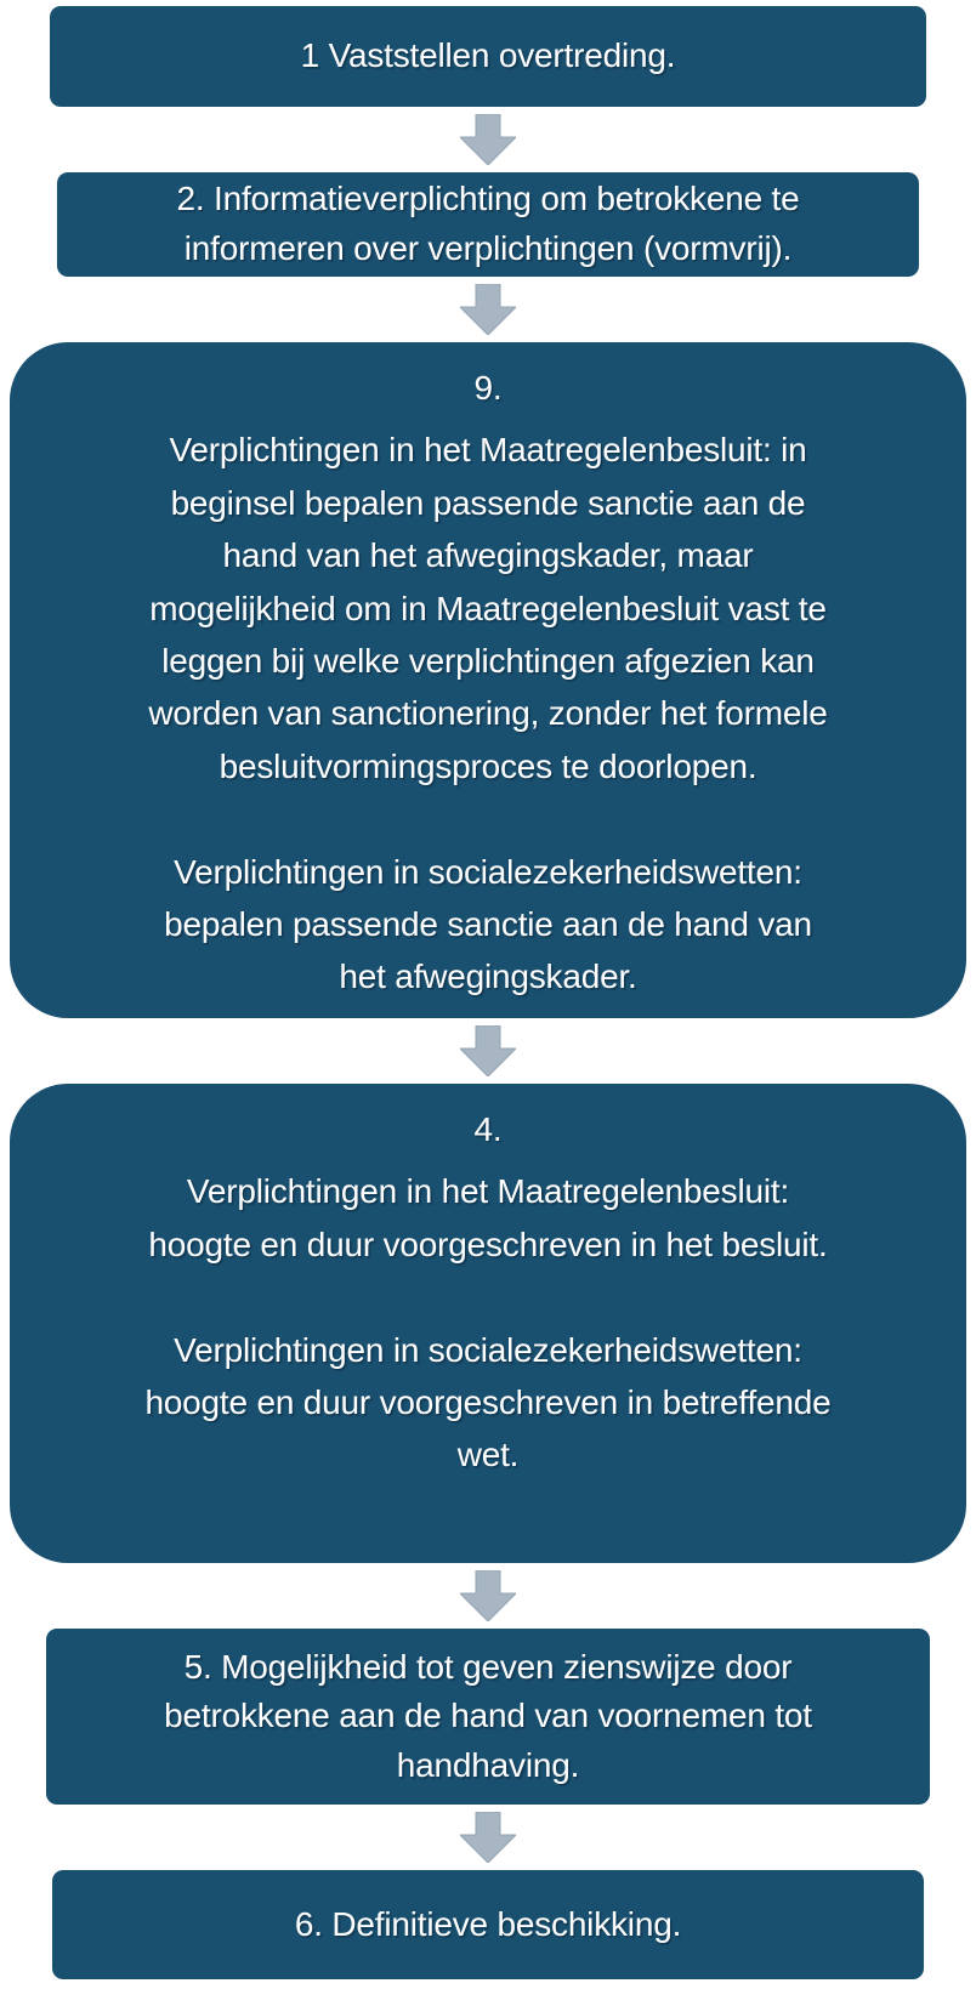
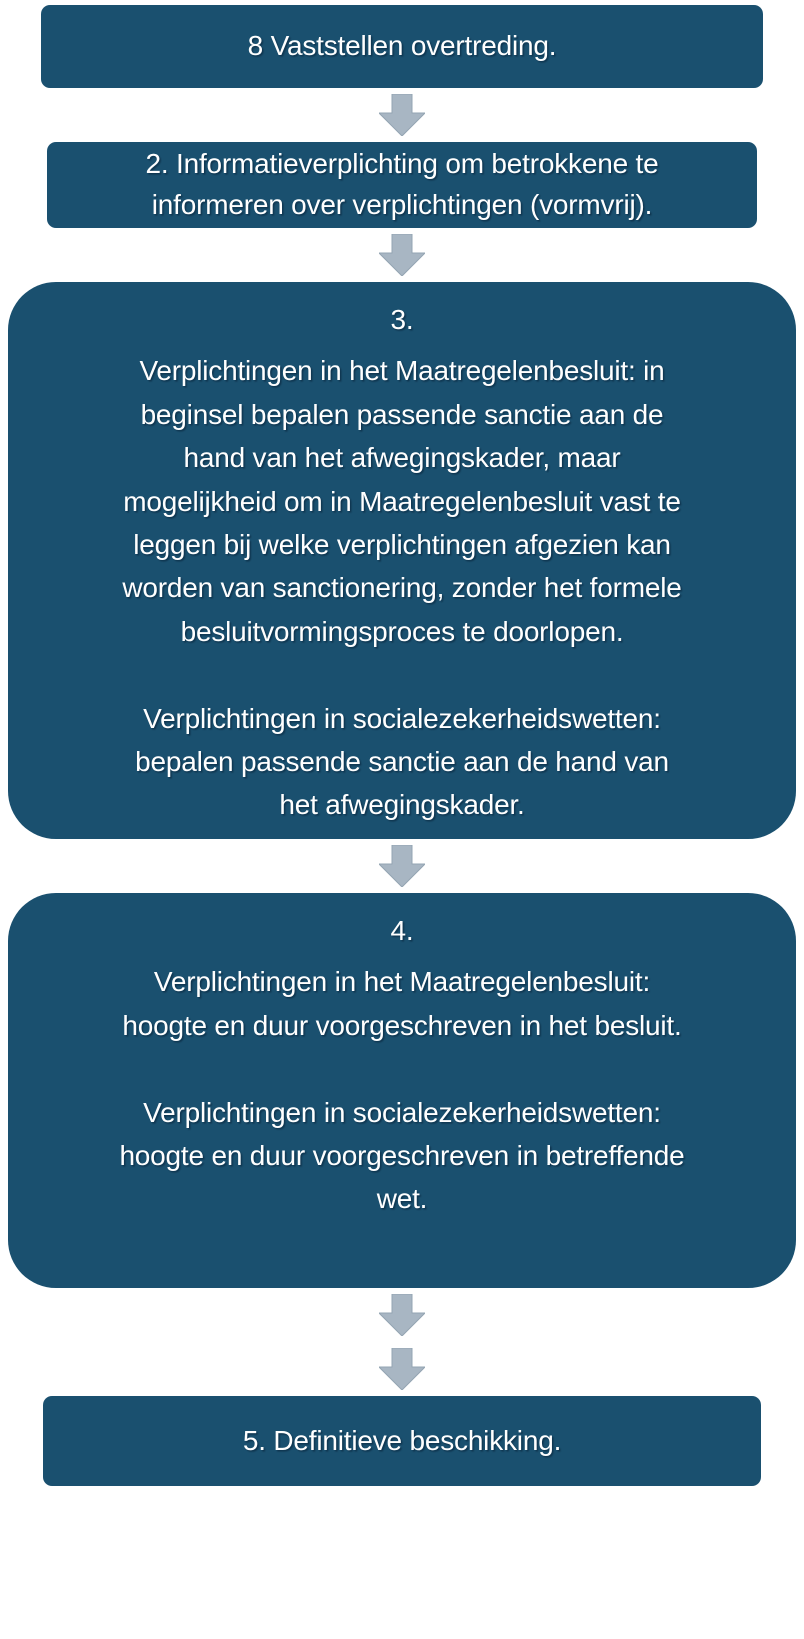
- 1 Vaststellen overtreding.
+ 8 Vaststellen overtreding.
  2. Informatieverplichting om betrokkene te
  informeren over verplichtingen (vormvrij).
- 9.
+ 3.
  Verplichtingen in het Maatregelenbesluit: in
  beginsel bepalen passende sanctie aan de
  hand van het afwegingskader, maar
  mogelijkheid om in Maatregelenbesluit vast te
  leggen bij welke verplichtingen afgezien kan
  worden van sanctionering, zonder het formele
  besluitvormingsproces te doorlopen.
  Verplichtingen in socialezekerheidswetten:
  bepalen passende sanctie aan de hand van
  het afwegingskader.
  4.
  Verplichtingen in het Maatregelenbesluit:
  hoogte en duur voorgeschreven in het besluit.
  Verplichtingen in socialezekerheidswetten:
  hoogte en duur voorgeschreven in betreffende
  wet.
- 5. Mogelijkheid tot geven zienswijze door
- betrokkene aan de hand van voornemen tot
- handhaving.
- 6. Definitieve beschikking.
+ 5. Definitieve beschikking.
